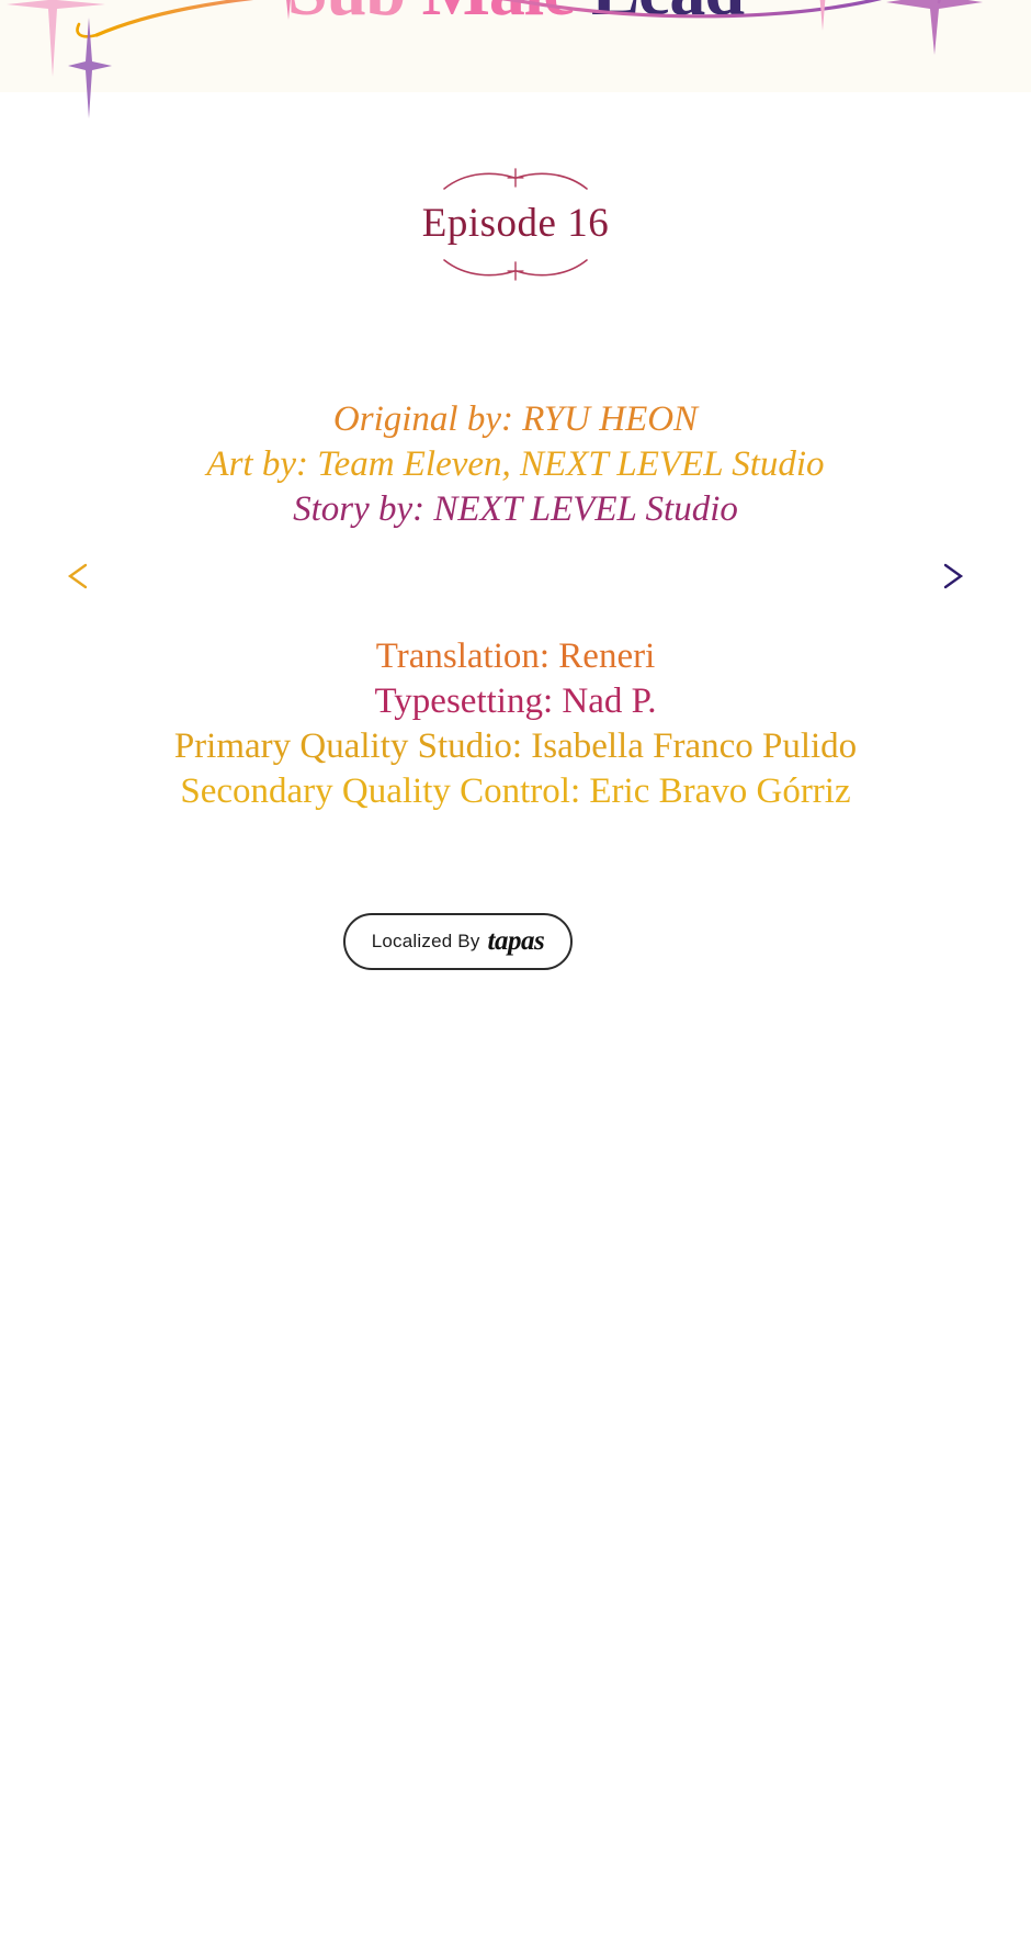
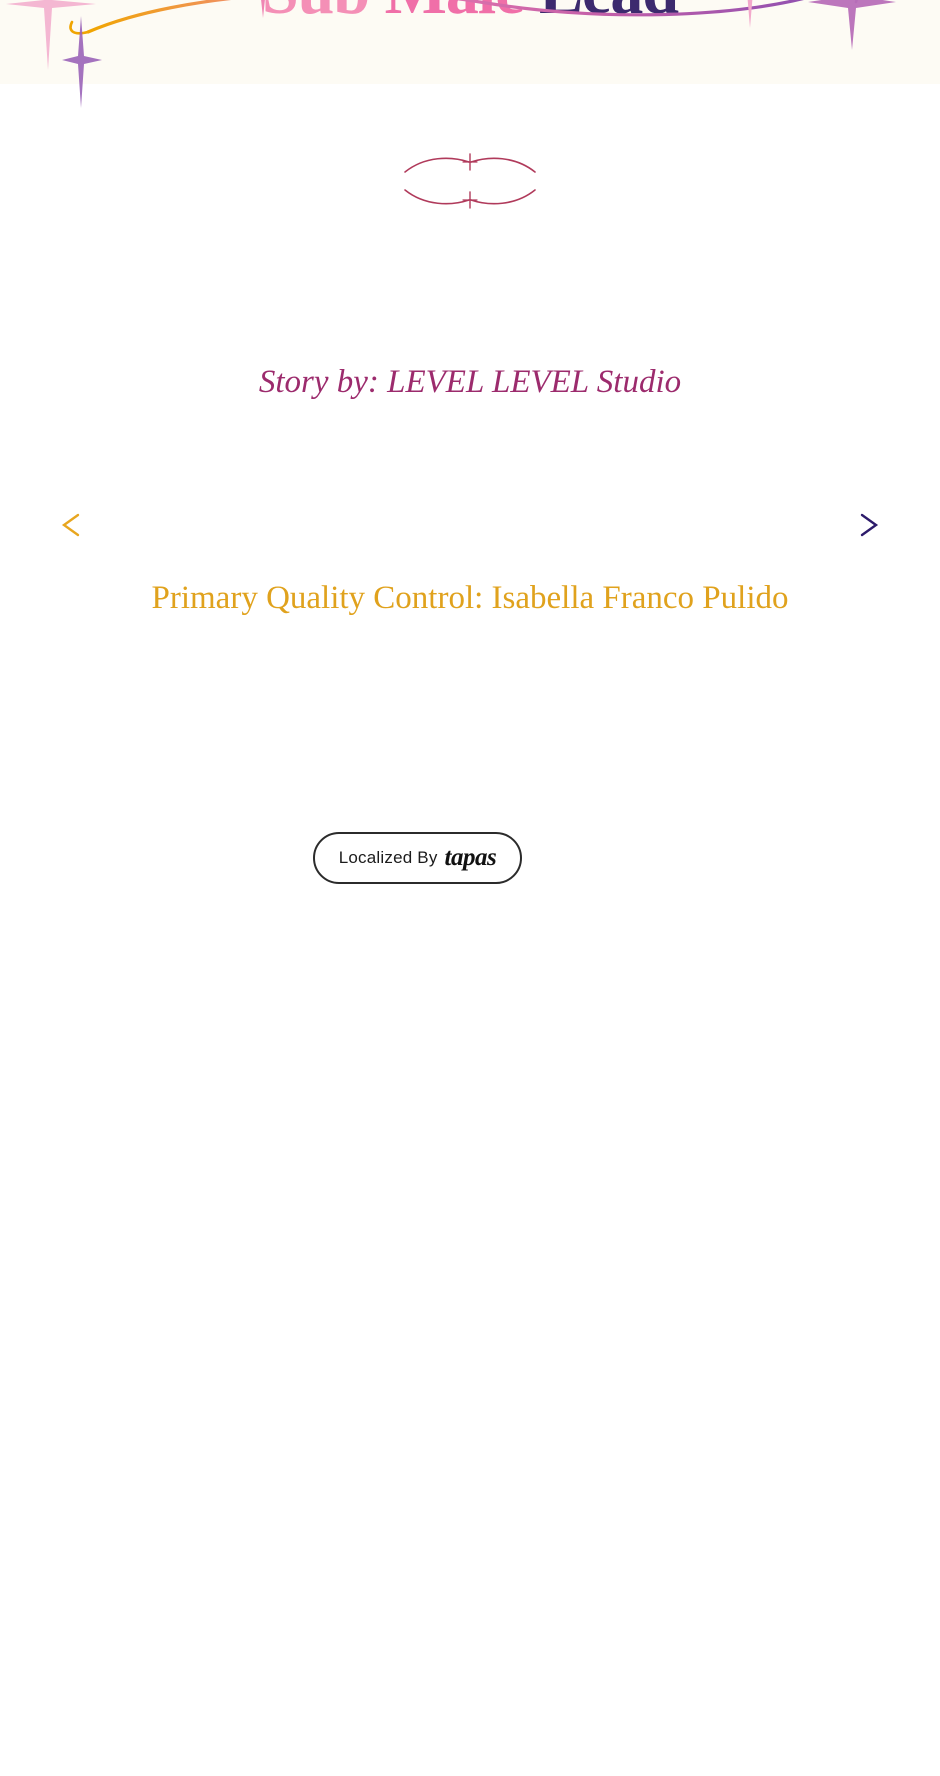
- Episode 16
- Original by: RYU HEON
- Art by: Team Eleven, NEXT LEVEL Studio
- Story by: NEXT LEVEL Studio
+ Story by: LEVEL LEVEL Studio
- Translation: Reneri
- Typesetting: Nad P.
- Primary Quality Studio: Isabella Franco Pulido
+ Primary Quality Control: Isabella Franco Pulido
- Secondary Quality Control: Eric Bravo Górriz
  Localized By
  tapas
